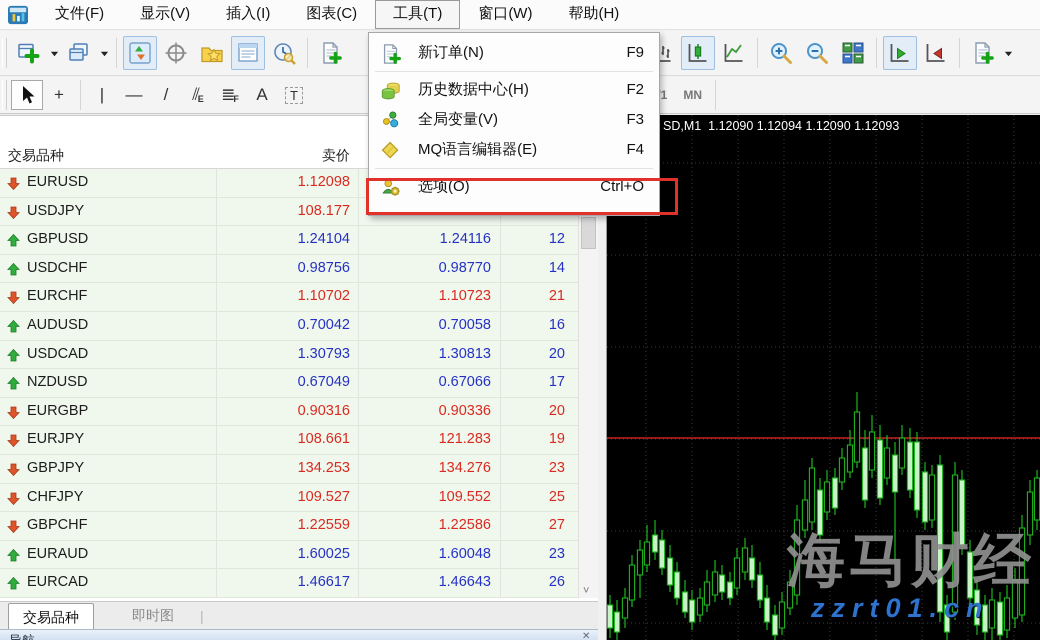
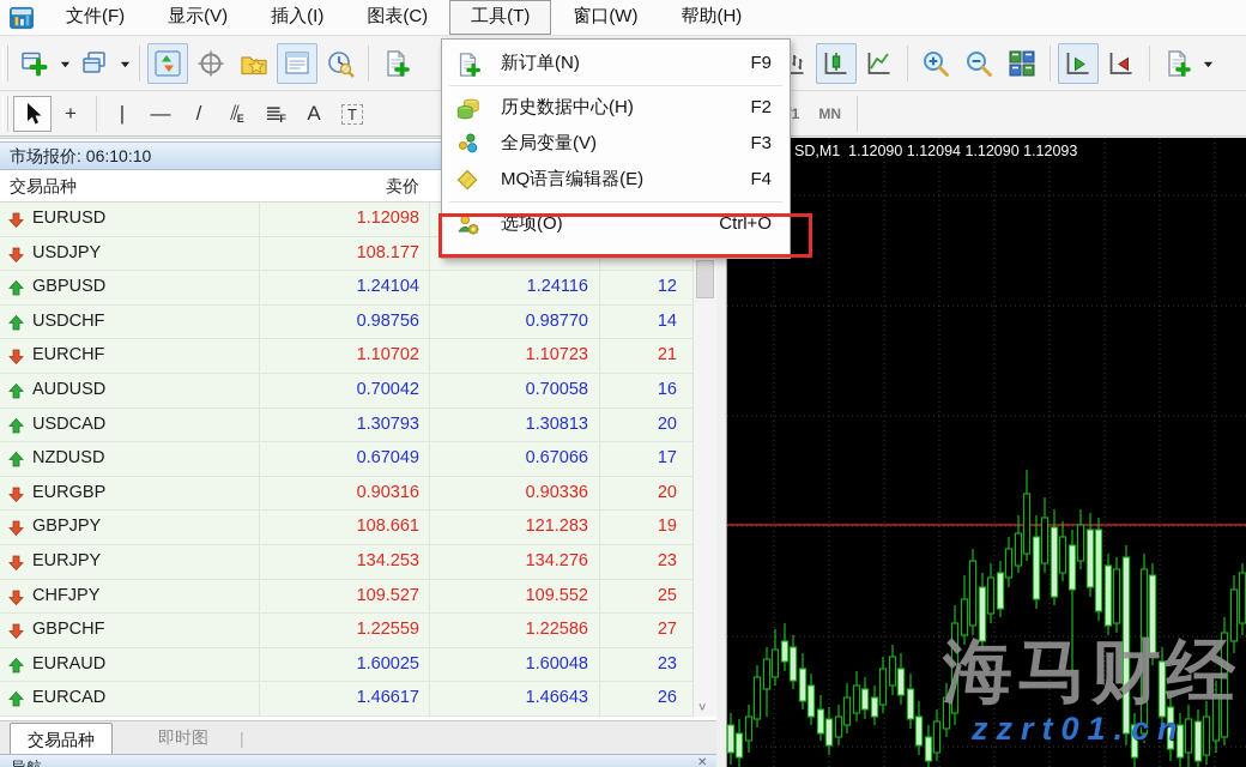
  文件(F)
  显示(V)
  插入(I)
  图表(C)
  工具(T)
  窗口(W)
  帮助(H)
  +
  |
  —
  /
  ⫽
  E
  ≣
  F
  A
  T
  MN
+ 市场报价: 06:10:10
  交易品种
  卖价
  EURUSD
  1.12098
  USDJPY
  108.177
  GBPUSD
  1.24104
  1.24116
  12
  USDCHF
  0.98756
  0.98770
  14
  EURCHF
  1.10702
  1.10723
  21
  AUDUSD
  0.70042
  0.70058
  16
  USDCAD
  1.30793
  1.30813
  20
  NZDUSD
  0.67049
  0.67066
  17
  EURGBP
  0.90316
  0.90336
  20
- EURJPY
+ GBPJPY
  108.661
  121.283
  19
- GBPJPY
+ EURJPY
  134.253
  134.276
  23
  CHFJPY
  109.527
  109.552
  25
  GBPCHF
  1.22559
  1.22586
  27
  EURAUD
  1.60025
  1.60048
  23
  EURCAD
  1.46617
  1.46643
  26
  ˅
  交易品种
  即时图
  |
  ✕
  SD,M1 1.12090 1.12094 1.12090 1.12093
  海马财经
  zzrt01.cn
  新订单(N)
  F9
  历史数据中心(H)
  F2
  全局变量(V)
  F3
  MQ语言编辑器(E)
  F4
  选项(O)
  Ctrl+O
